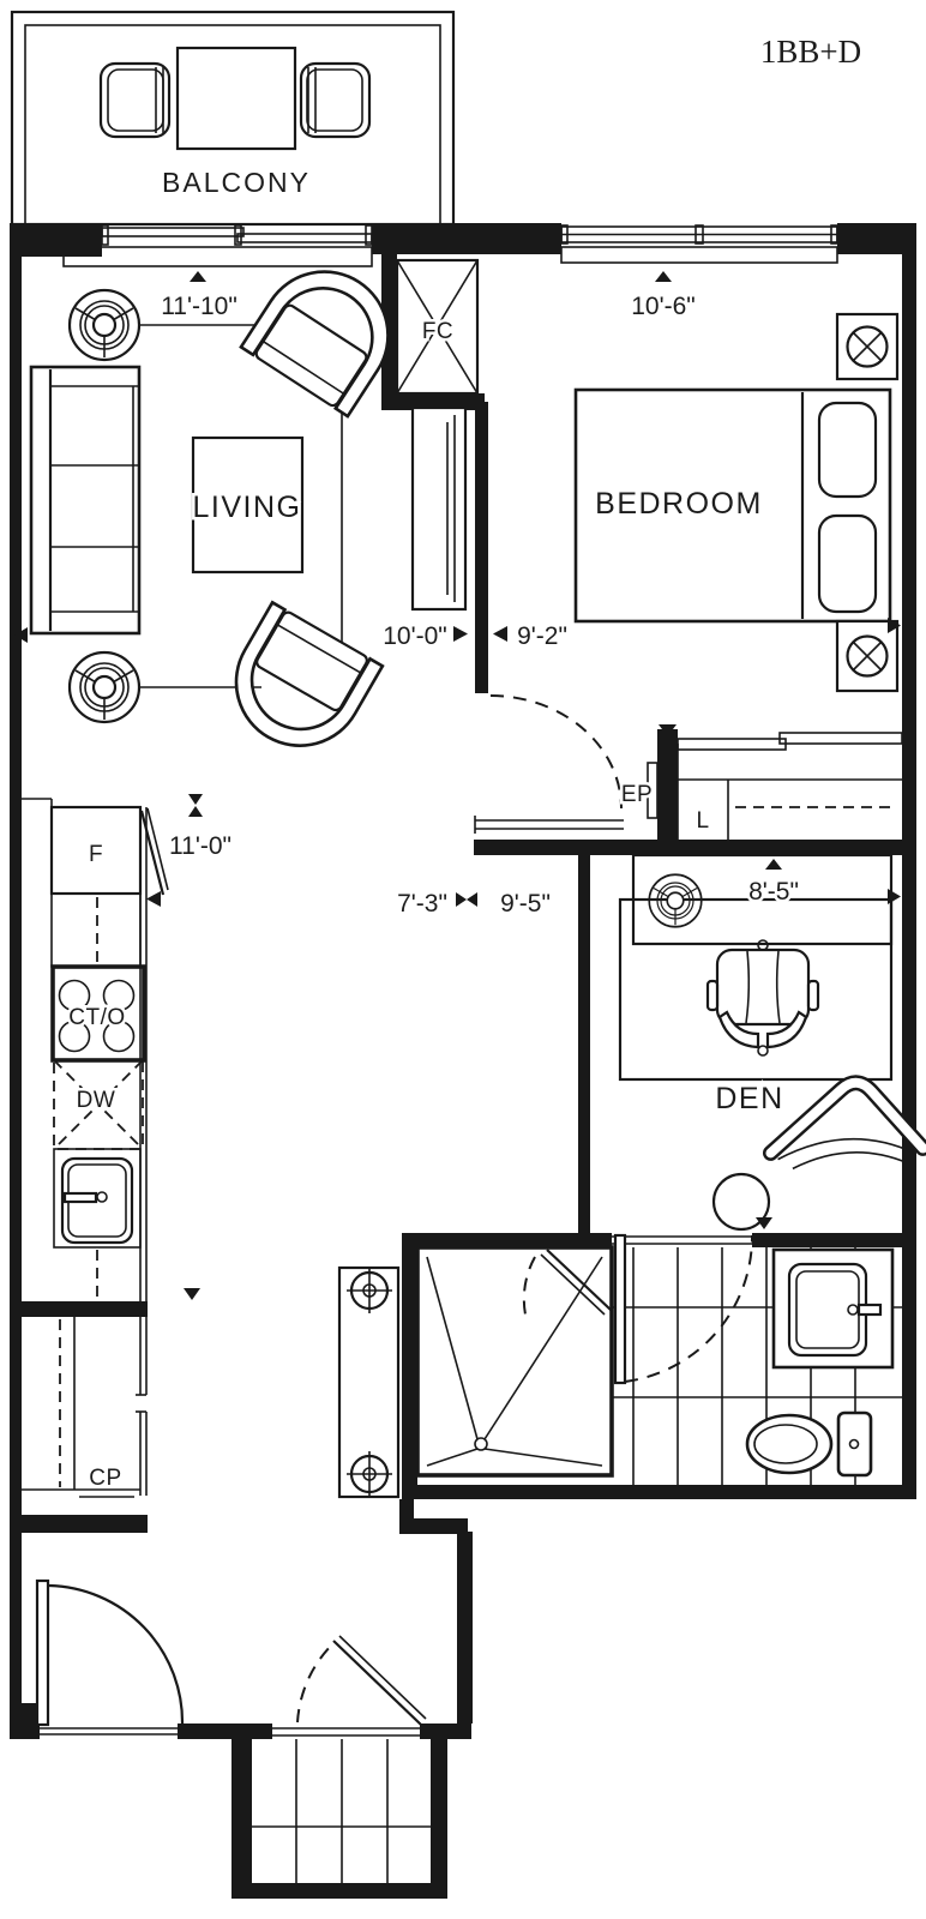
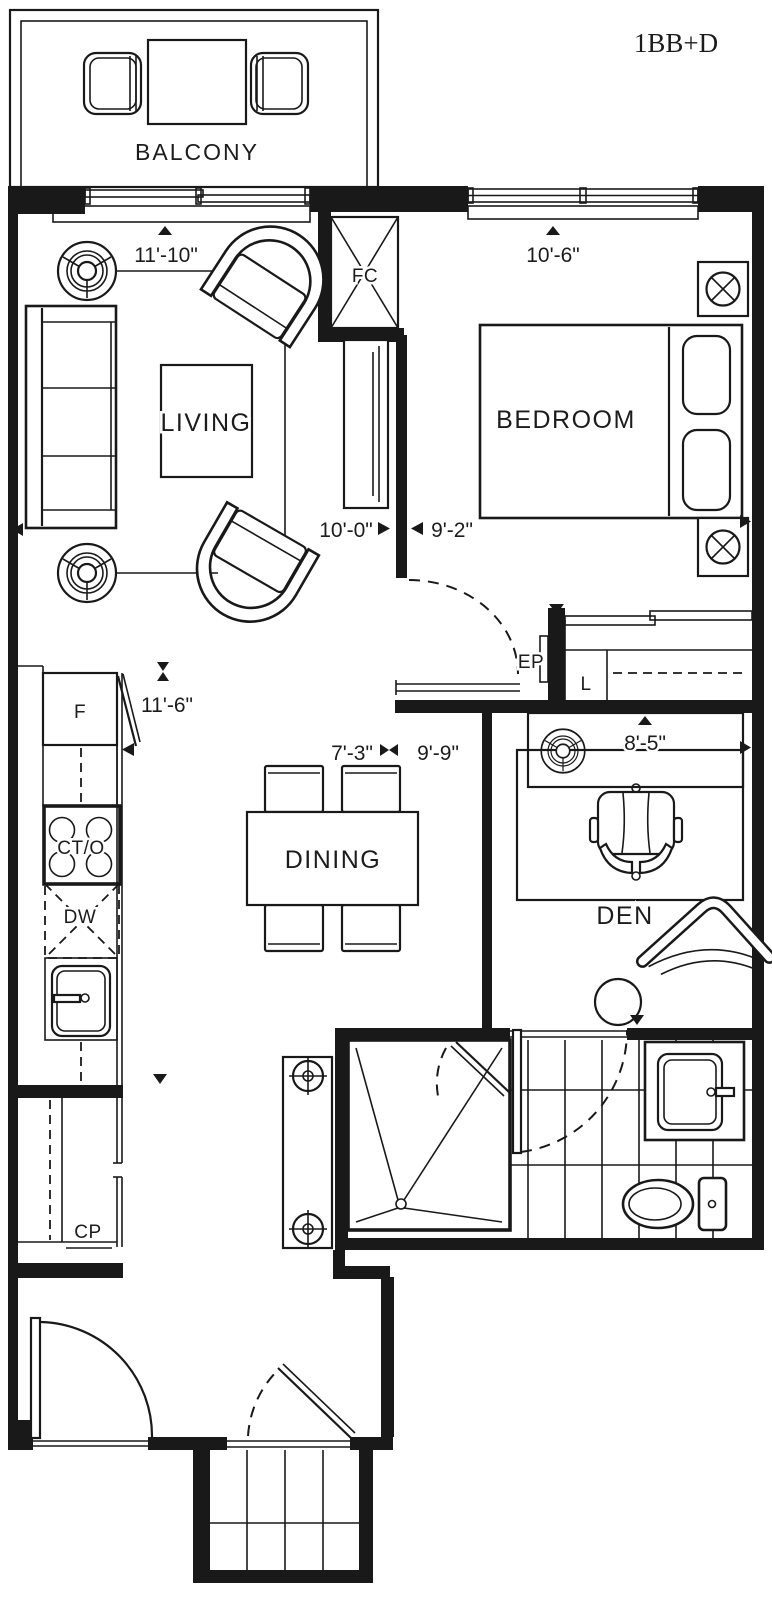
  BALCONY
  LIVING
  FC
  BEDROOM
  L
  EP
  F
  CT/O
  DW
  CP
+ DINING
  DEN
  11'-10"
  10'-6"
  10'-0"
  9'-2"
- 11'-0"
+ 11'-6"
  7'-3"
- 9'-5"
+ 9'-9"
  8'-5"
  1BB+D
